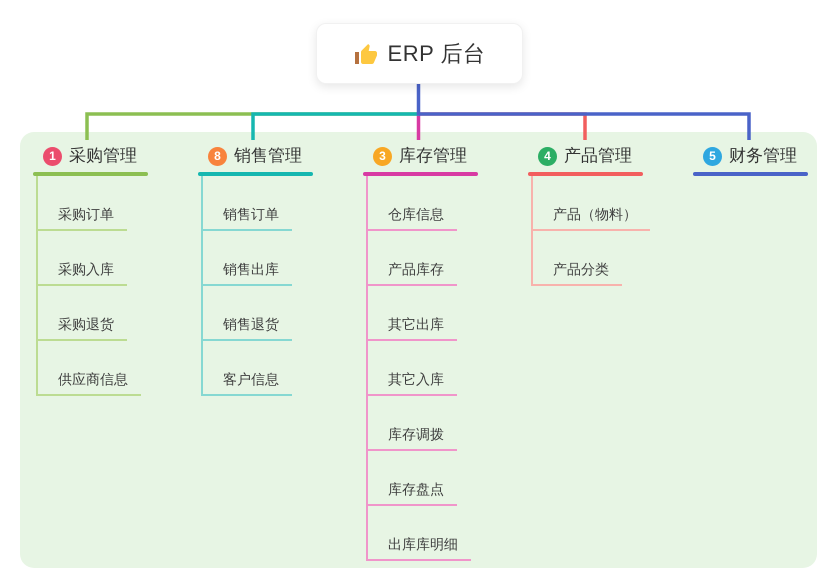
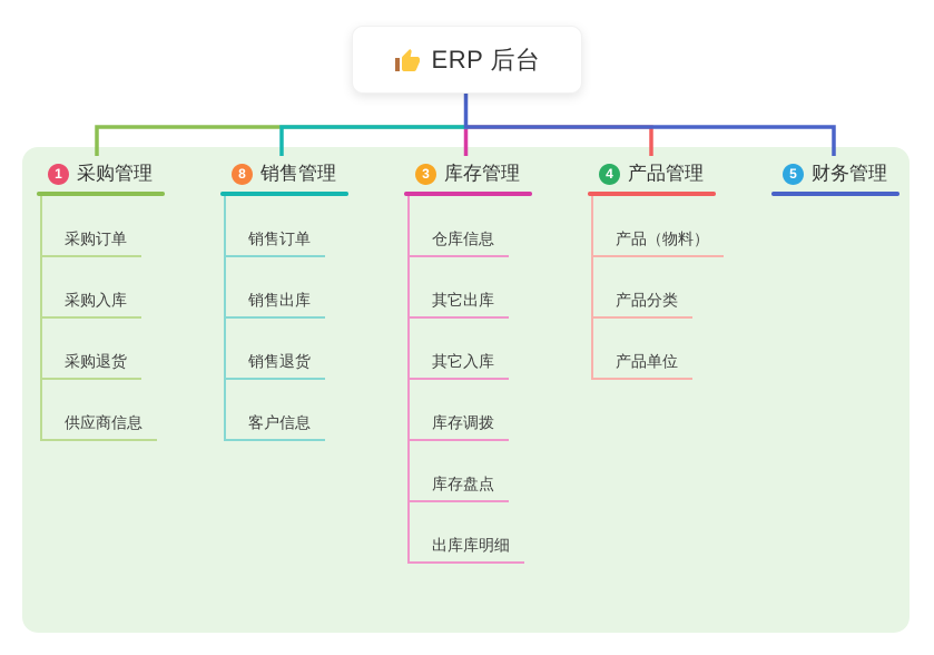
  ERP 后台
  1
  采购管理
  采购订单
  采购入库
  采购退货
  供应商信息
  8
  销售管理
  销售订单
  销售出库
  销售退货
  客户信息
  3
  库存管理
  仓库信息
- 产品库存
  其它出库
  其它入库
  库存调拨
  库存盘点
  出库库明细
  4
  产品管理
  产品（物料）
  产品分类
+ 产品单位
  5
  财务管理
